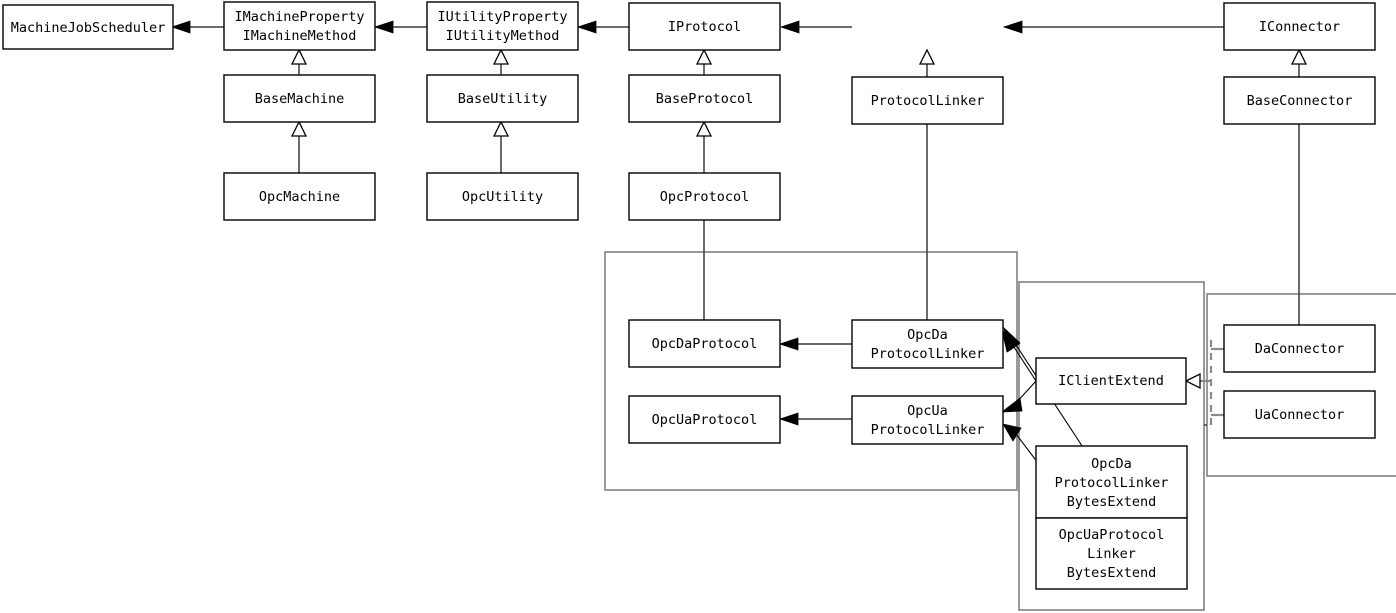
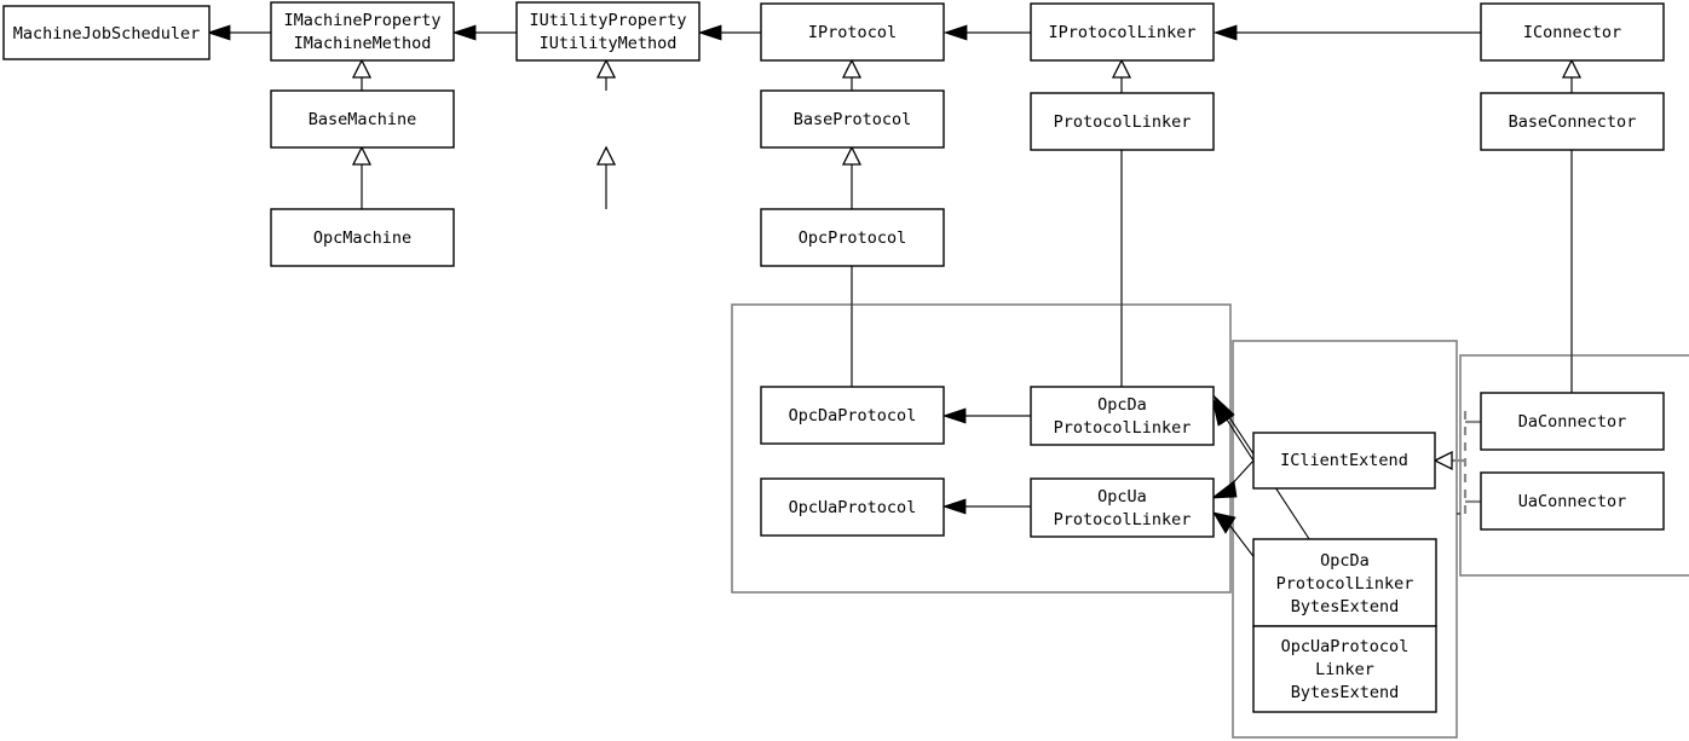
  MachineJobScheduler
  IMachineProperty
  IMachineMethod
  BaseMachine
  OpcMachine
  IUtilityProperty
  IUtilityMethod
- BaseUtility
- OpcUtility
  IProtocol
  BaseProtocol
  OpcProtocol
+ IProtocolLinker
  ProtocolLinker
  IConnector
  BaseConnector
  OpcDaProtocol
  OpcUaProtocol
  OpcDa
  ProtocolLinker
  OpcUa
  ProtocolLinker
  IClientExtend
  OpcDa
  ProtocolLinker
  BytesExtend
  OpcUaProtocol
  Linker
  BytesExtend
  DaConnector
  UaConnector
